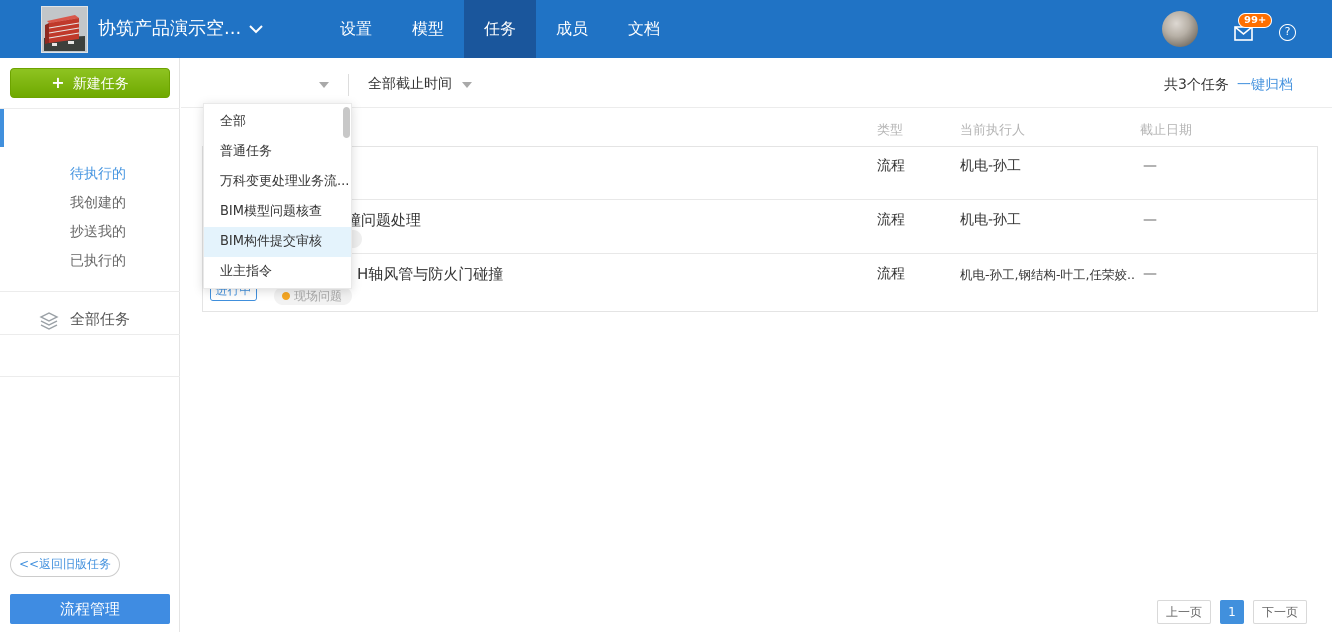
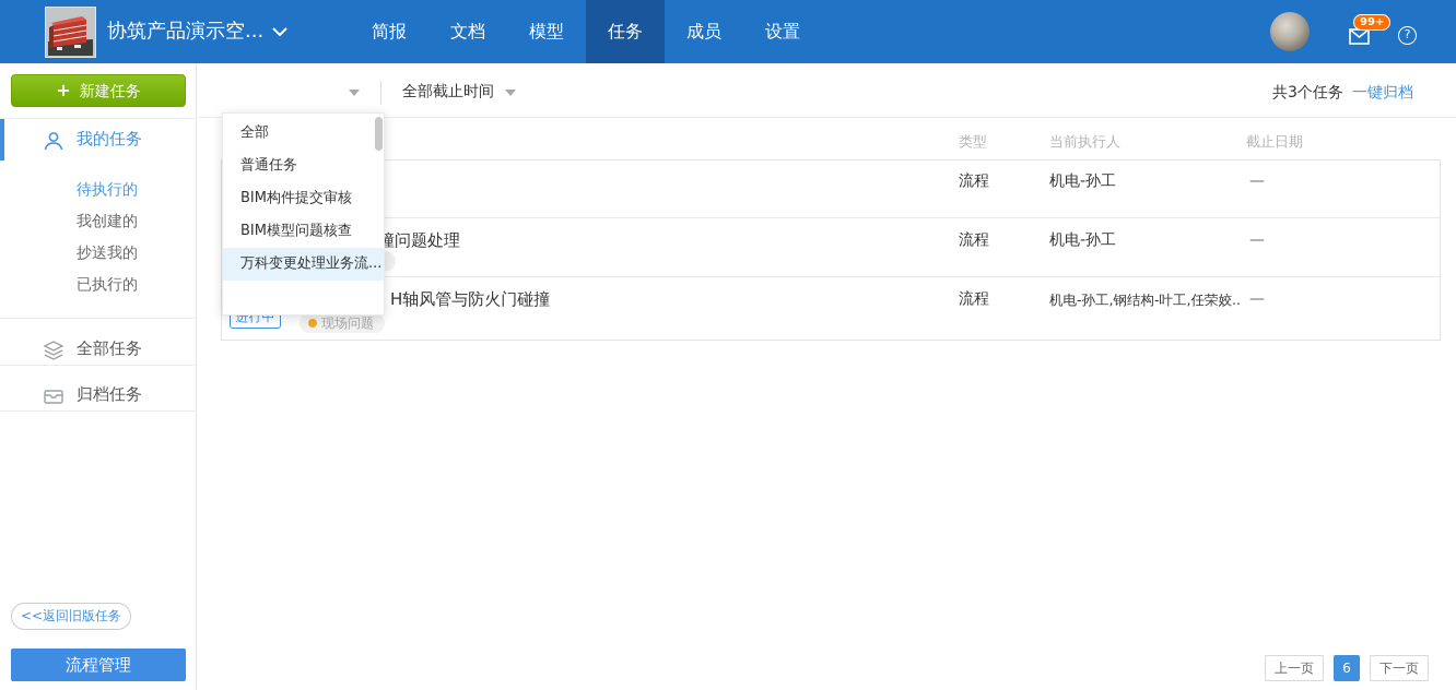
  协筑产品演示空...
+ 简报
- 设置
+ 文档
  模型
  任务
  成员
- 文档
+ 设置
  99+
  ?
  + 新建任务
+ 我的任务
  待执行的
  我创建的
  抄送我的
  已执行的
  全部任务
+ 归档任务
  <<返回旧版任务
  流程管理
  全部截止时间
  共3个任务
  一键归档
  类型
  当前执行人
  截止日期
  流程
  机电-孙工
  —
  撞问题处理
  流程
  机电-孙工
  —
  H轴风管与防火门碰撞
  流程
  机电-孙工,钢结构-叶工,任荣姣..
  —
  进行中
  现场问题
  全部
  普通任务
- 万科变更处理业务流...
+ BIM构件提交审核
  BIM模型问题核查
- BIM构件提交审核
+ 万科变更处理业务流...
- 业主指令
  上一页
- 1
+ 6
  下一页
